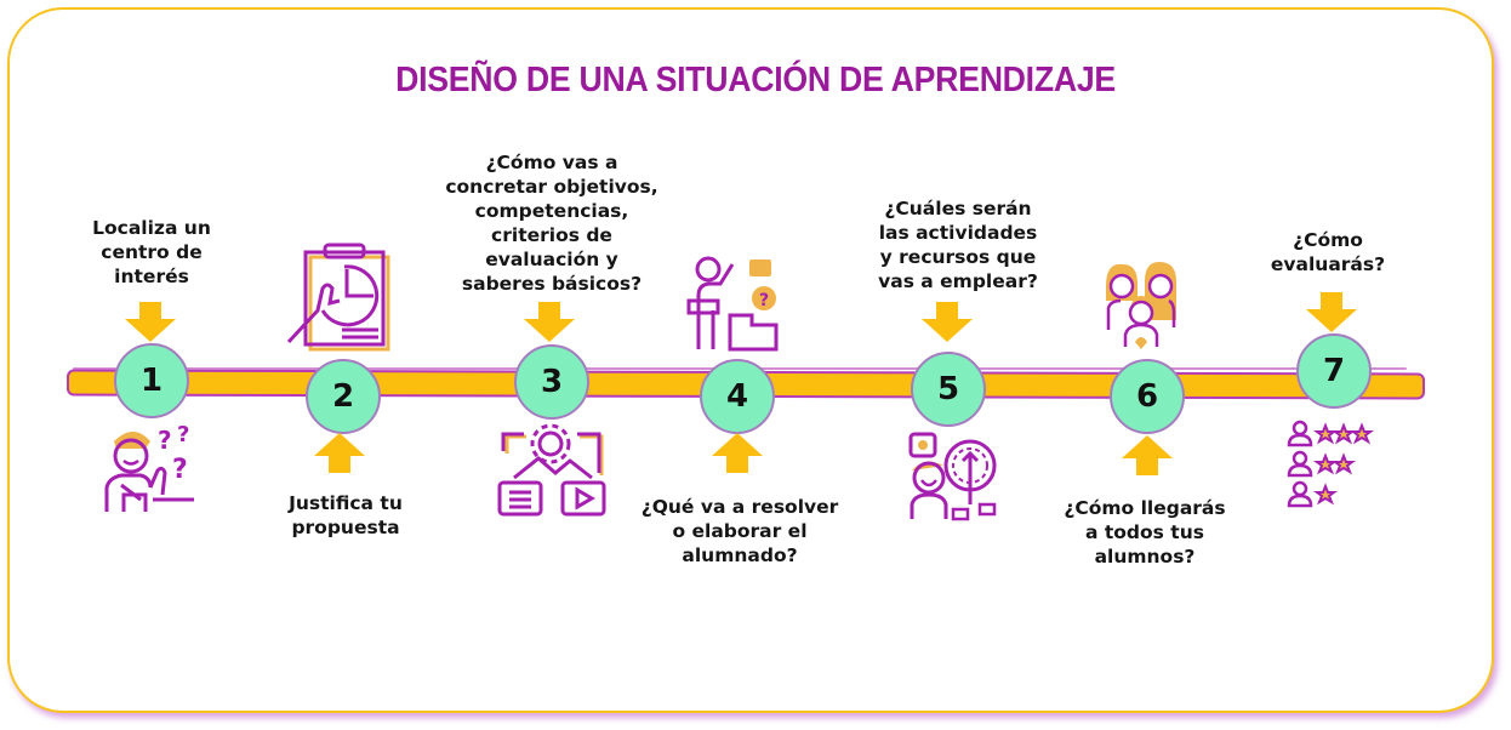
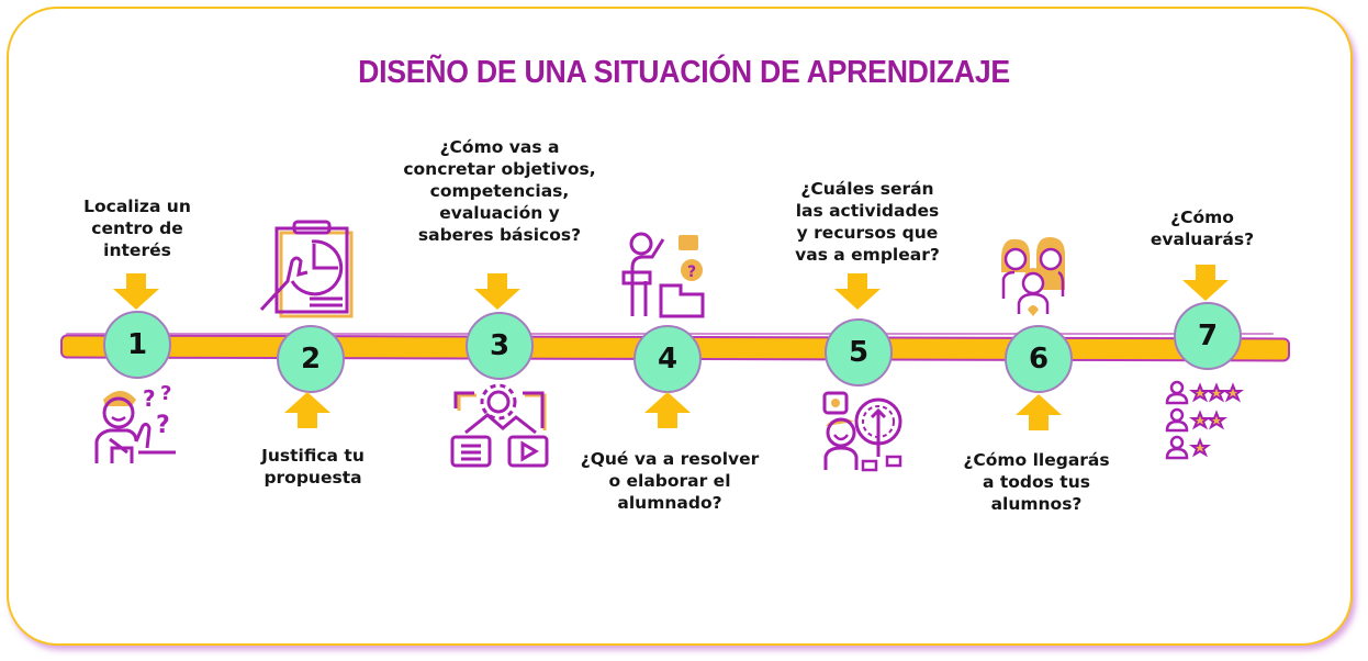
  DISEÑO DE UNA SITUACIÓN DE APRENDIZAJE
  Localiza un
  centro de
  interés
  1
  ?
  ?
  ?
  2
  Justifica tu
  propuesta
  ¿Cómo vas a
  concretar objetivos,
  competencias,
- criterios de
  evaluación y
  saberes básicos?
  3
  ?
  4
  ¿Qué va a resolver
  o elaborar el
  alumnado?
  ¿Cuáles serán
  las actividades
  y recursos que
  vas a emplear?
  5
  6
  ¿Cómo llegarás
  a todos tus
  alumnos?
  ¿Cómo
  evaluarás?
  7
